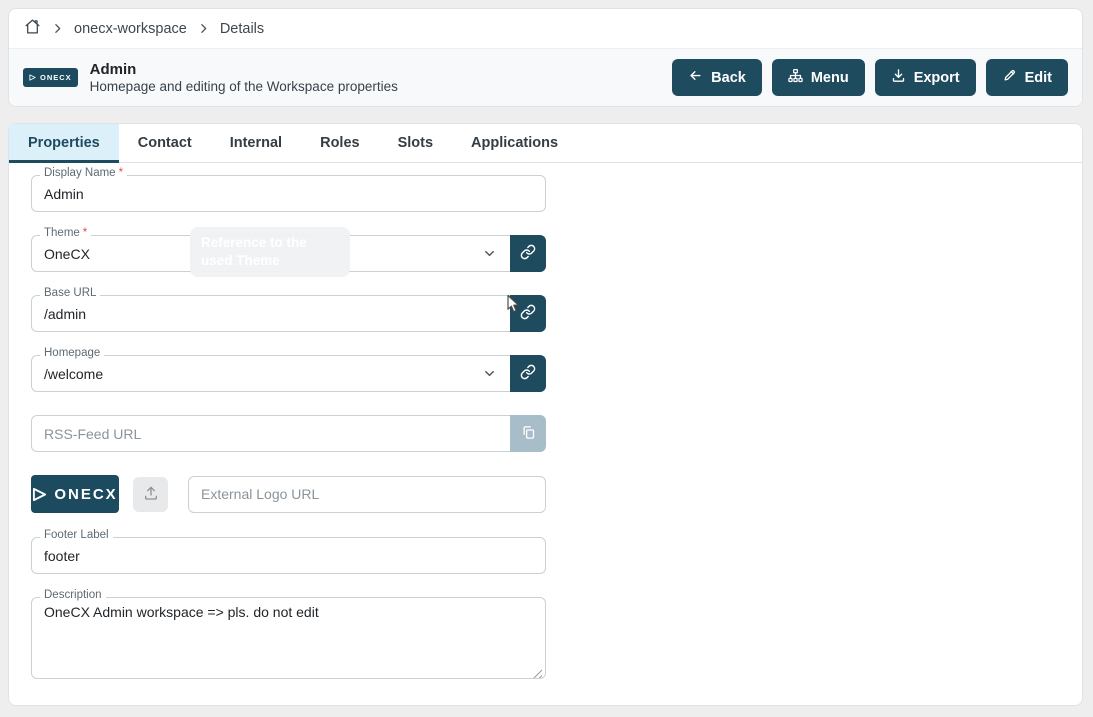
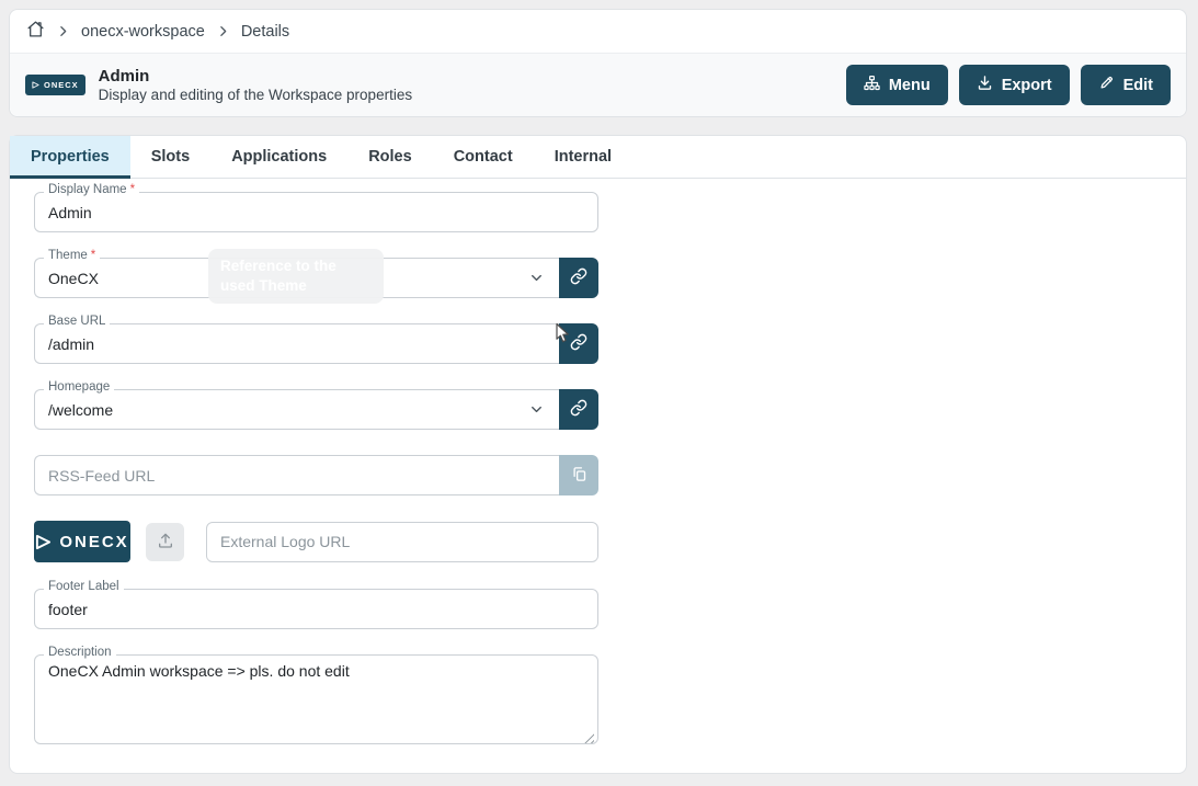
  onecx-workspace
  Details
  ONECX
  Admin
- Homepage and editing of the Workspace properties
+ Display and editing of the Workspace properties
- Back
  Menu
  Export
  Edit
  Properties
- Contact
+ Slots
- Internal
+ Applications
  Roles
- Slots
+ Contact
- Applications
+ Internal
  Display Name *
  Admin
  Theme *
  OneCX
  Base URL
  /admin
  Homepage
  /welcome
  RSS-Feed URL
  ONECX
  External Logo URL
  Footer Label
  footer
  Description
  OneCX Admin workspace => pls. do not edit
